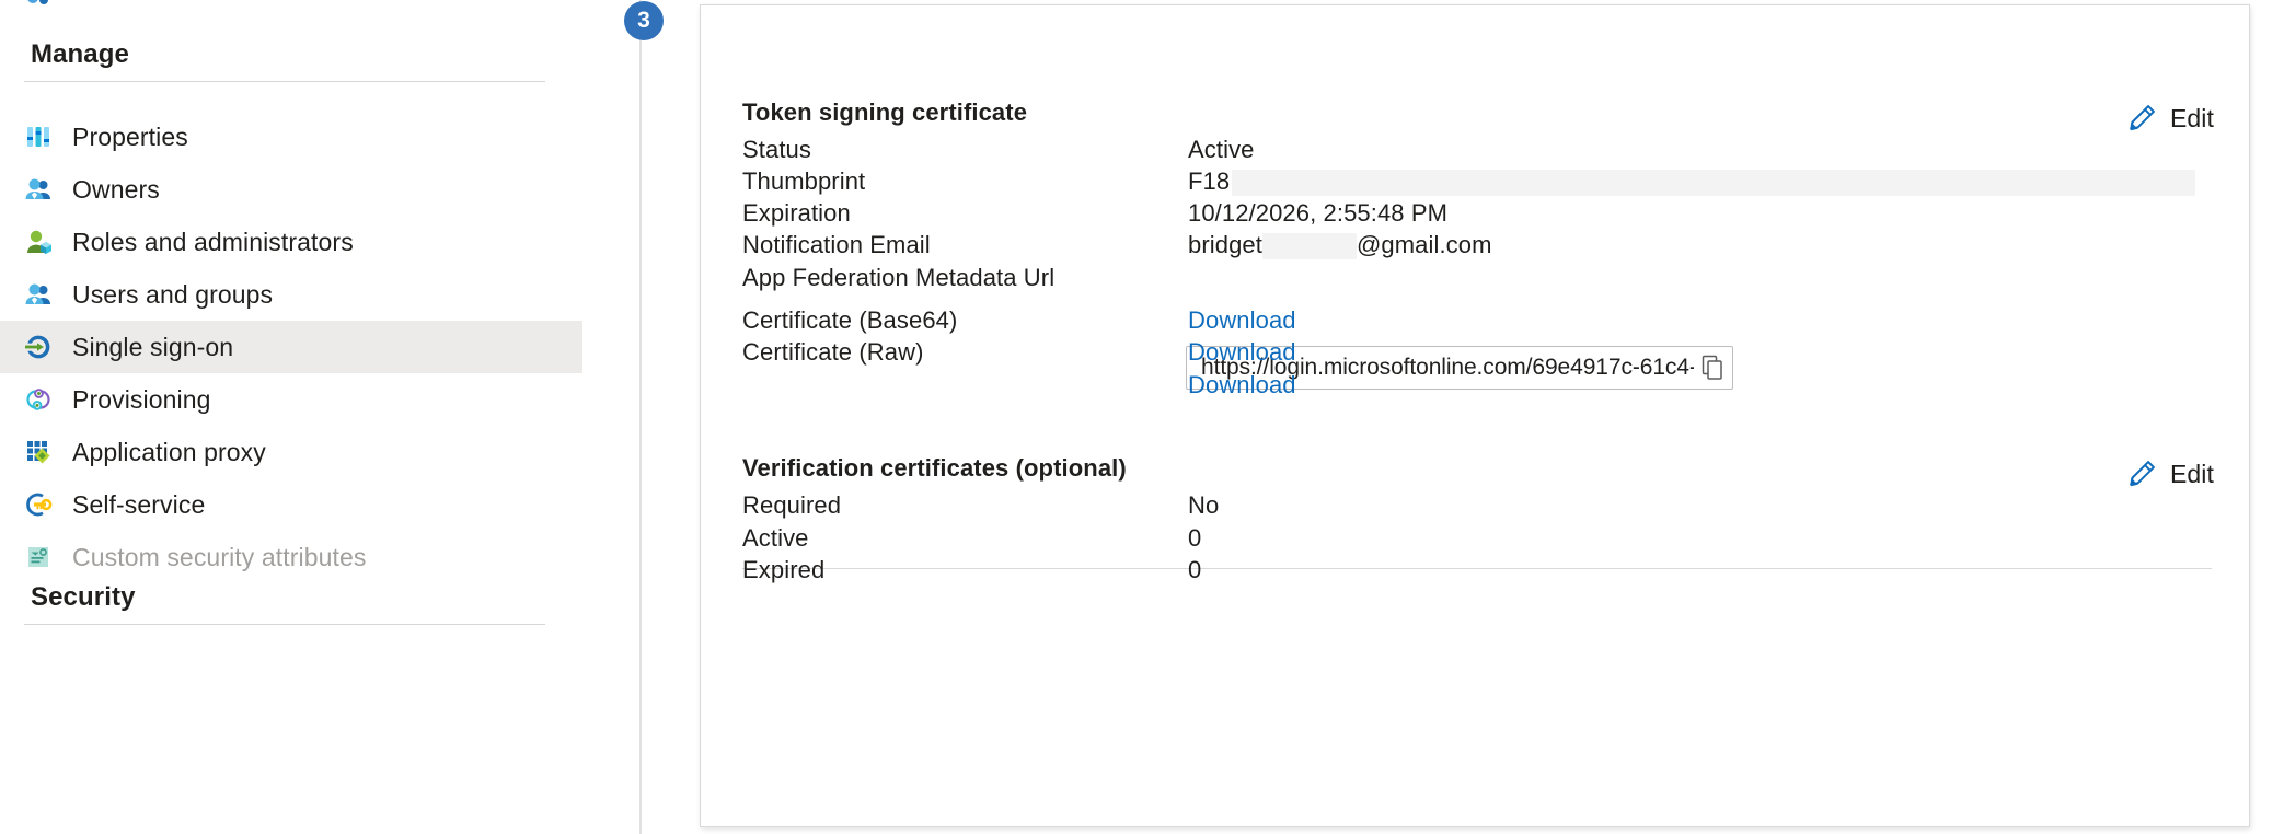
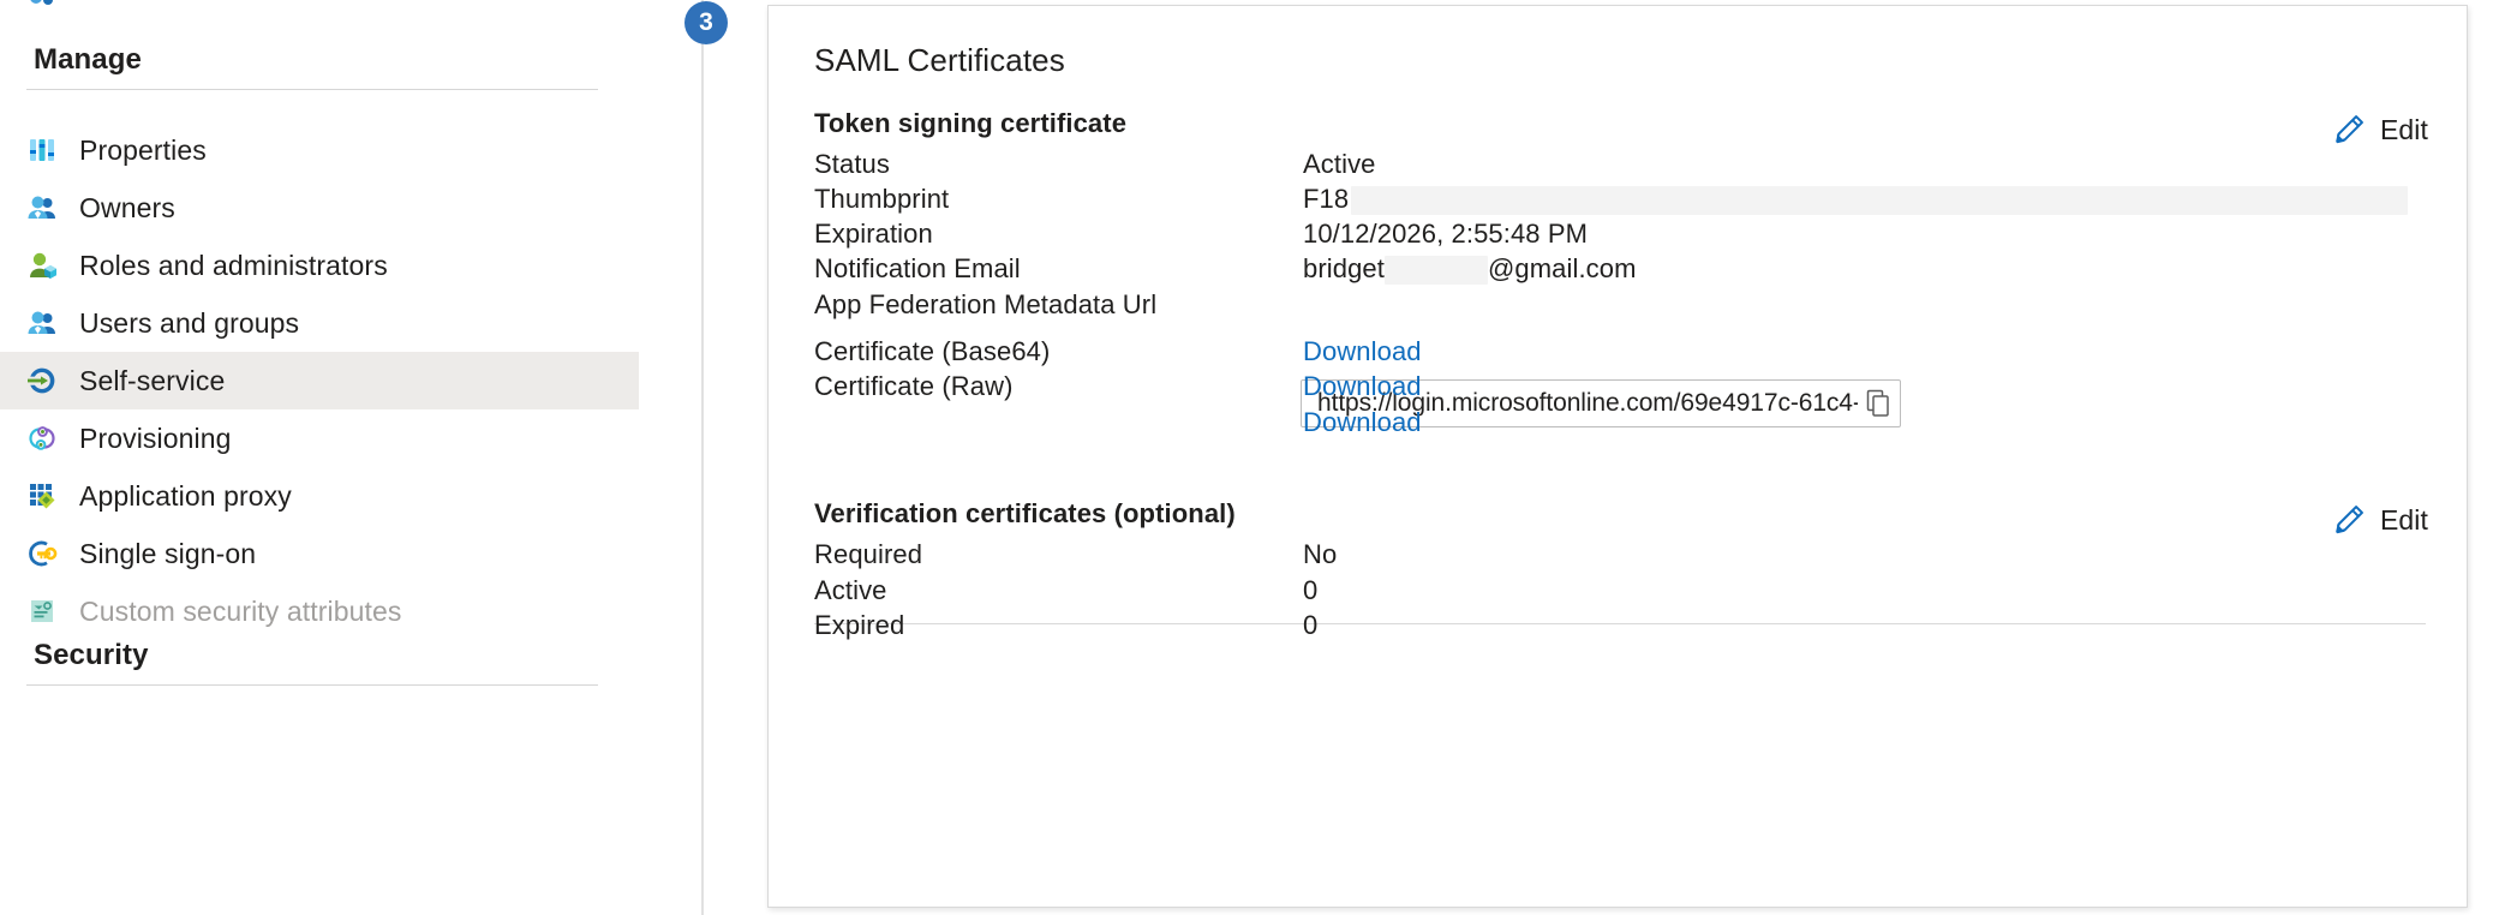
  Manage
  Properties
  Owners
  Roles and administrators
  Users and groups
- Single sign-on
+ Self-service
  Provisioning
  Application proxy
- Self-service
+ Single sign-on
  Custom security attributes
  Security
  3
+ SAML Certificates
  Token signing certificate
  Edit
  Status
  Active
  Thumbprint
  F18
  Expiration
  10/12/2026, 2:55:48 PM
  Notification Email
  bridget @gmail.com
  App Federation Metadata Url
  https://login.microsoftonline.com/69e4917c-61c4-
  Certificate (Base64)
  Download
  Certificate (Raw)
  Download
  Download
  Verification certificates (optional)
  Edit
  Required
  No
  Active
  0
  Expired
  0
